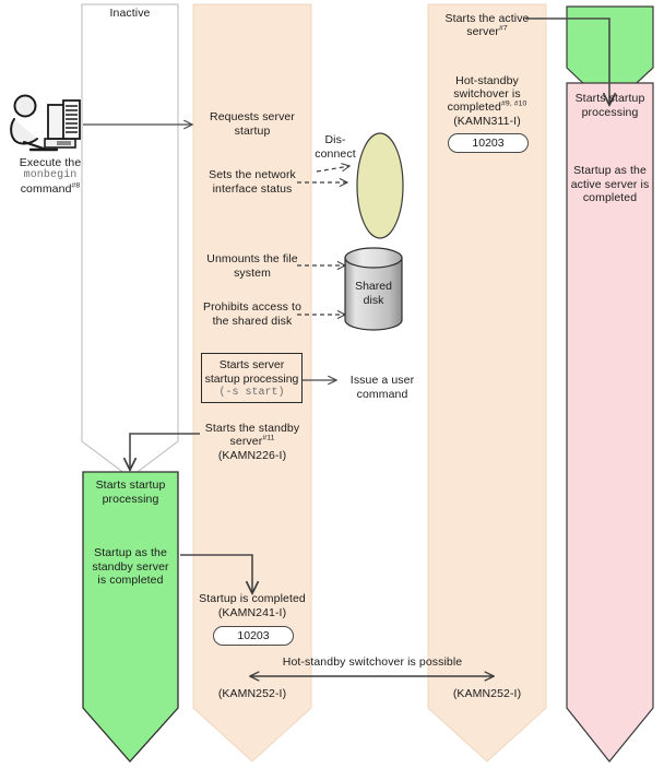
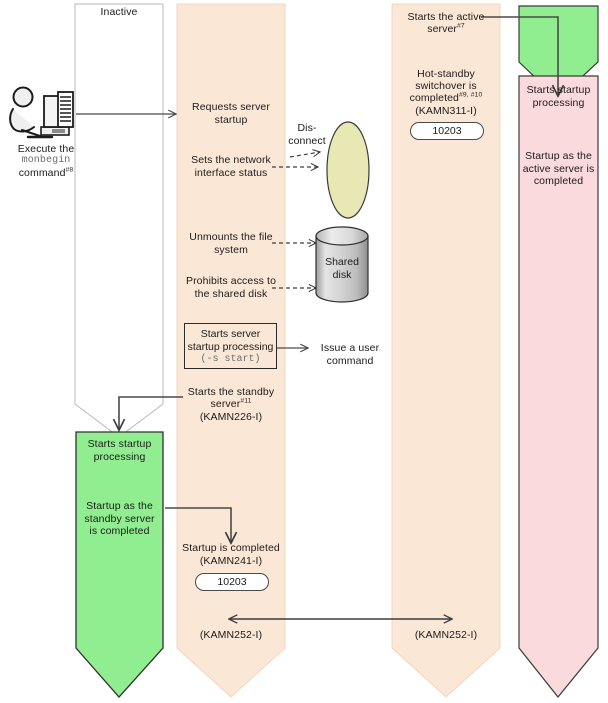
  Execute the
  monbegin
  command
  Inactive
  Requests server
  startup
  Sets the network
  interface status
  Unmounts the file
  system
  Prohibits access to
  the shared disk
  Starts server
  startup processing
  (-s start)
  Issue a user
  command
  Starts the standby
  (KAMN226-I)
  Startup is completed
  (KAMN241-I)
  10203
  (KAMN252-I)
  Starts startup
  processing
  Startup as the
  standby server
  is completed
  Starts the active
  server
  Hot-standby
  switchover is
  (KAMN311-I)
  10203
  (KAMN252-I)
  Starts startup
  processing
  Startup as the
  active server is
  completed
  Dis-
  connect
  Shared
  disk
- Hot-standby switchover is possible
